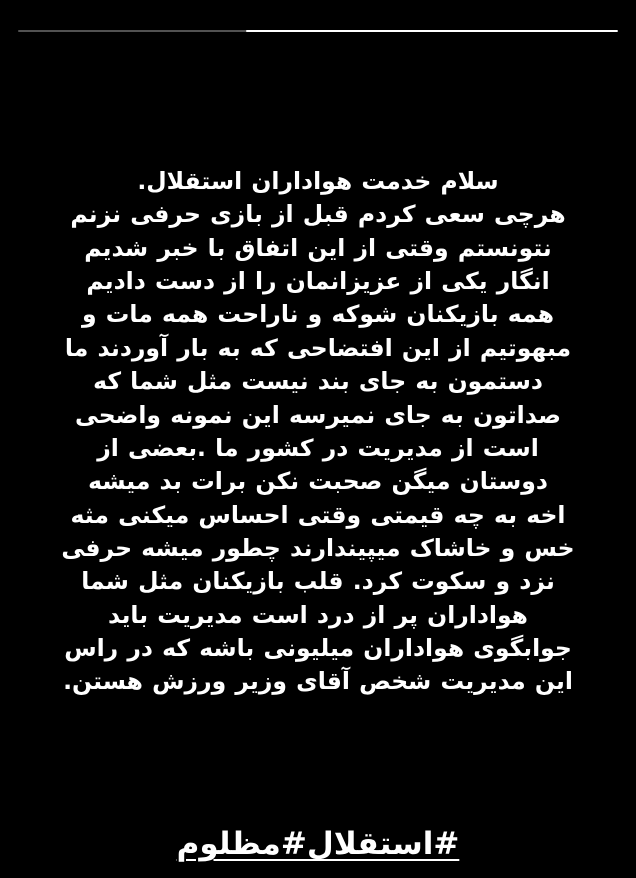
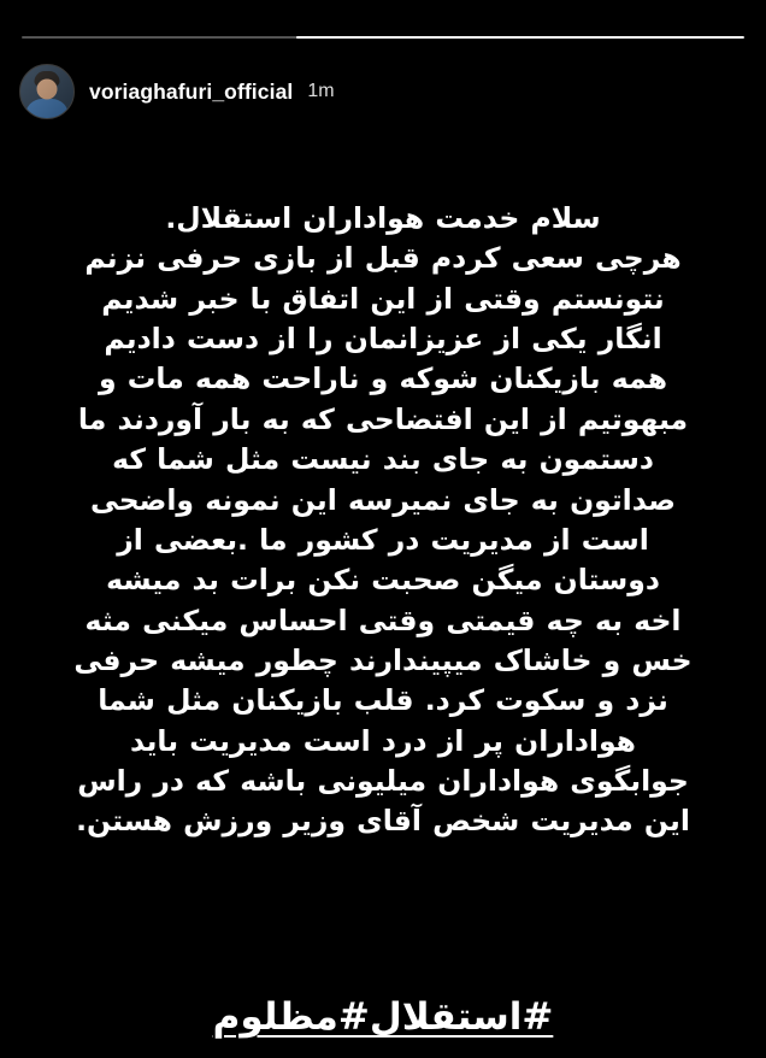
+ 1m
+ voriaghafuri_official
  سلام خدمت هواداران استقلال.
  هرچی سعی کردم قبل از بازی حرفی نزنم
  نتونستم وقتی از این اتفاق با خبر شدیم
  انگار یکی از عزیزانمان را از دست دادیم
  همه بازیکنان شوکه و ناراحت همه مات و
  مبهوتیم از این افتضاحی که به بار آوردند ما
  دستمون به جای بند نیست مثل شما که
  صداتون به جای نمیرسه این نمونه واضحی
  است از مدیریت در کشور ما .بعضی از
  دوستان میگن صحبت نکن برات بد میشه
  اخه به چه قیمتی وقتی احساس میکنی مثه
  خس و خاشاک میپیندارند چطور میشه حرفی
  نزد و سکوت کرد. قلب بازیکنان مثل شما
  هواداران پر از درد است مدیریت باید
  جوابگوی هواداران میلیونی باشه که در راس
  این مدیریت شخص آقای وزیر ورزش هستن.
  #استقلال#مظلوم
